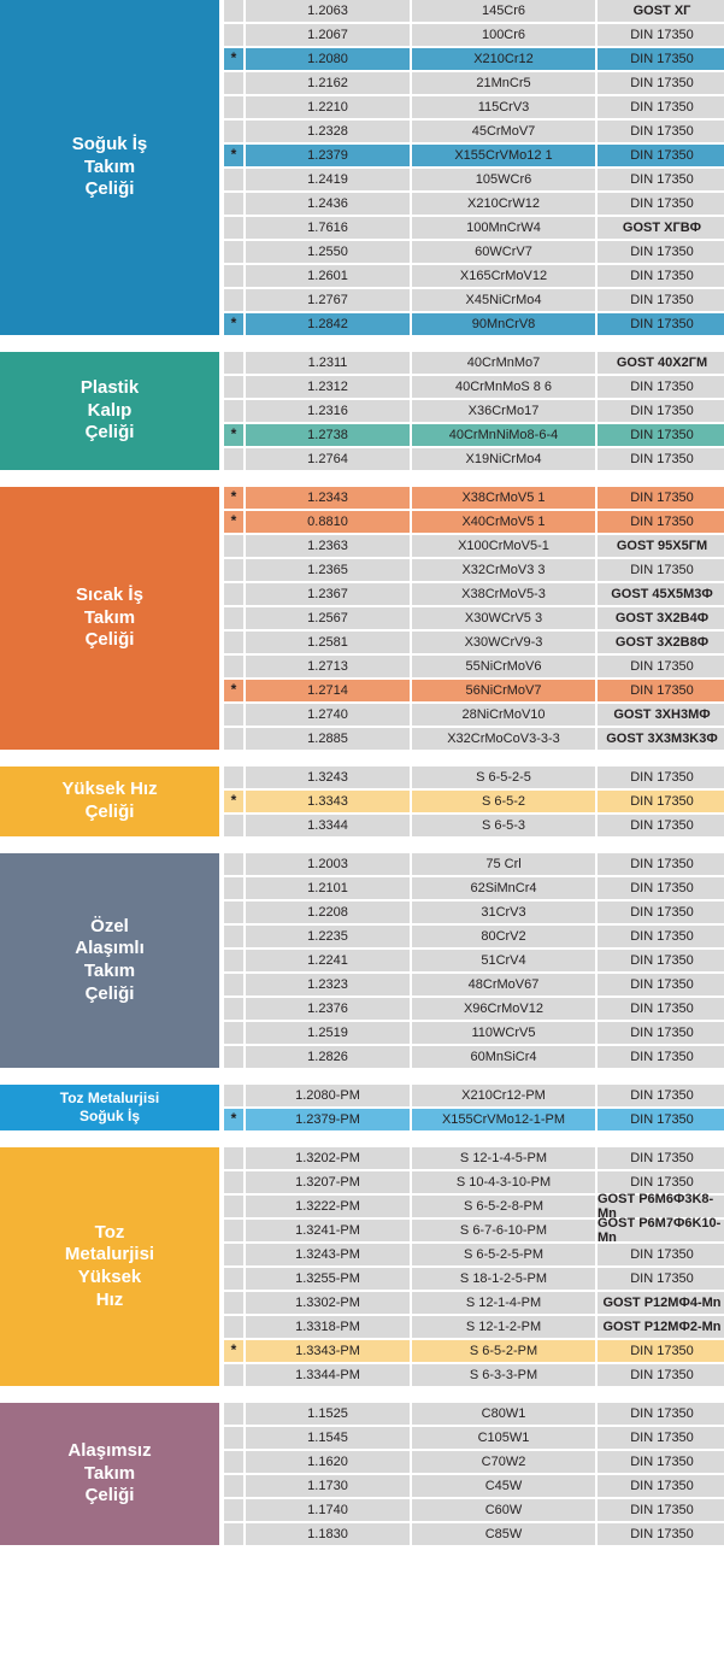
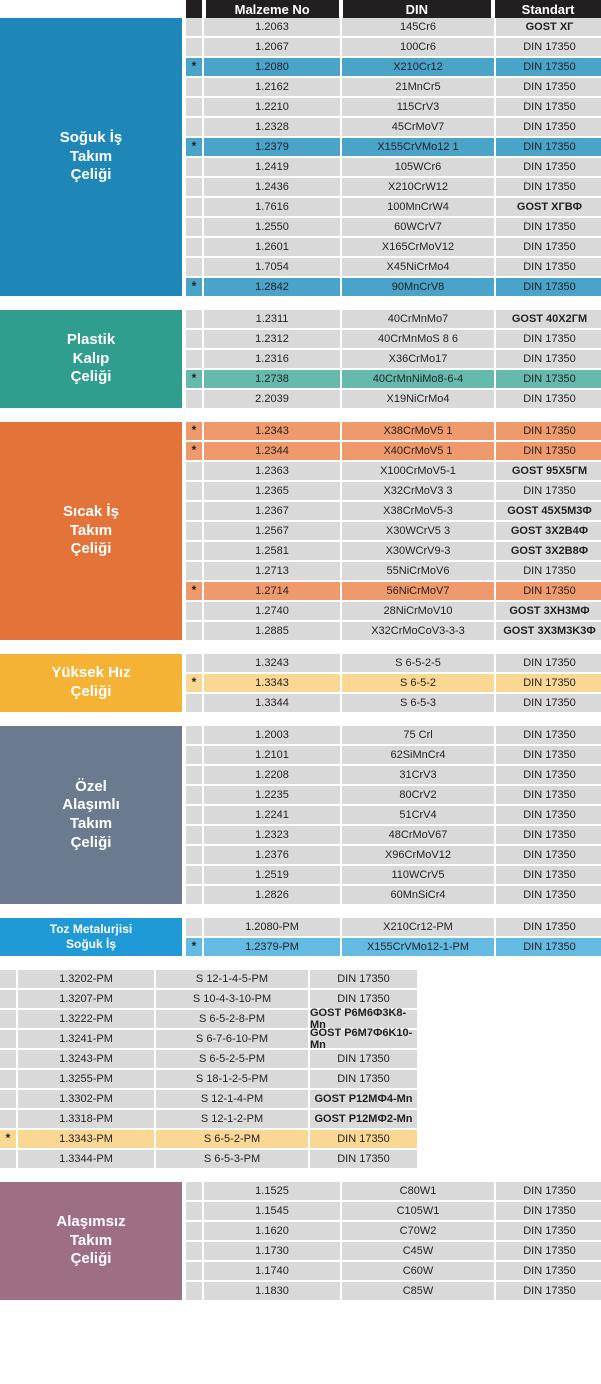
+ Malzeme No
+ DIN
+ Standart
  Soğuk İş
  Takım
  Çeliği
  1.2063
  145Cr6
  GOST XГ
  1.2067
  100Cr6
  DIN 17350
  *
  1.2080
  X210Cr12
  DIN 17350
  1.2162
  21MnCr5
  DIN 17350
  1.2210
  115CrV3
  DIN 17350
  1.2328
  45CrMoV7
  DIN 17350
  *
  1.2379
  X155CrVMo12 1
  DIN 17350
  1.2419
  105WCr6
  DIN 17350
  1.2436
  X210CrW12
  DIN 17350
  1.7616
  100MnCrW4
  GOST XГBФ
  1.2550
  60WCrV7
  DIN 17350
  1.2601
  X165CrMoV12
  DIN 17350
- 1.2767
+ 1.7054
  X45NiCrMo4
  DIN 17350
  *
  1.2842
  90MnCrV8
  DIN 17350
  Plastik
  Kalıp
  Çeliği
  1.2311
  40CrMnMo7
  GOST 40X2ГМ
  1.2312
  40CrMnMoS 8 6
  DIN 17350
  1.2316
  X36CrMo17
  DIN 17350
  *
  1.2738
  40CrMnNiMo8-6-4
  DIN 17350
- 1.2764
+ 2.2039
  X19NiCrMo4
  DIN 17350
  Sıcak İş
  Takım
  Çeliği
  *
  1.2343
  X38CrMoV5 1
  DIN 17350
  *
- 0.8810
+ 1.2344
  X40CrMoV5 1
  DIN 17350
  1.2363
  X100CrMoV5-1
  GOST 95X5ГМ
  1.2365
  X32CrMoV3 3
  DIN 17350
  1.2367
  X38CrMoV5-3
  GOST 45X5M3Ф
  1.2567
  X30WCrV5 3
  GOST 3X2B4Ф
  1.2581
  X30WCrV9-3
  GOST 3X2B8Ф
  1.2713
  55NiCrMoV6
  DIN 17350
  *
  1.2714
  56NiCrMoV7
  DIN 17350
  1.2740
  28NiCrMoV10
  GOST 3XH3MФ
  1.2885
  X32CrMoCoV3-3-3
  GOST 3X3M3K3Ф
  Yüksek Hız
  Çeliği
  1.3243
  S 6-5-2-5
  DIN 17350
  *
  1.3343
  S 6-5-2
  DIN 17350
  1.3344
  S 6-5-3
  DIN 17350
  Özel
  Alaşımlı
  Takım
  Çeliği
  1.2003
  75 Crl
  DIN 17350
  1.2101
  62SiMnCr4
  DIN 17350
  1.2208
  31CrV3
  DIN 17350
  1.2235
  80CrV2
  DIN 17350
  1.2241
  51CrV4
  DIN 17350
  1.2323
  48CrMoV67
  DIN 17350
  1.2376
  X96CrMoV12
  DIN 17350
  1.2519
  110WCrV5
  DIN 17350
  1.2826
  60MnSiCr4
  DIN 17350
  Toz Metalurjisi
  Soğuk İş
  1.2080-PM
  X210Cr12-PM
  DIN 17350
  *
  1.2379-PM
  X155CrVMo12-1-PM
  DIN 17350
- Toz
- Metalurjisi
- Yüksek
- Hız
  1.3202-PM
  S 12-1-4-5-PM
  DIN 17350
  1.3207-PM
  S 10-4-3-10-PM
  DIN 17350
  1.3222-PM
  S 6-5-2-8-PM
  GOST P6M6Ф3K8-Mn
  1.3241-PM
  S 6-7-6-10-PM
  GOST P6M7Ф6K10-Mn
  1.3243-PM
  S 6-5-2-5-PM
  DIN 17350
  1.3255-PM
  S 18-1-2-5-PM
  DIN 17350
  1.3302-PM
  S 12-1-4-PM
  GOST P12MФ4-Mn
  1.3318-PM
  S 12-1-2-PM
  GOST P12MФ2-Mn
  *
  1.3343-PM
  S 6-5-2-PM
  DIN 17350
  1.3344-PM
- S 6-3-3-PM
+ S 6-5-3-PM
  DIN 17350
  Alaşımsız
  Takım
  Çeliği
  1.1525
  C80W1
  DIN 17350
  1.1545
  C105W1
  DIN 17350
  1.1620
  C70W2
  DIN 17350
  1.1730
  C45W
  DIN 17350
  1.1740
  C60W
  DIN 17350
  1.1830
  C85W
  DIN 17350
